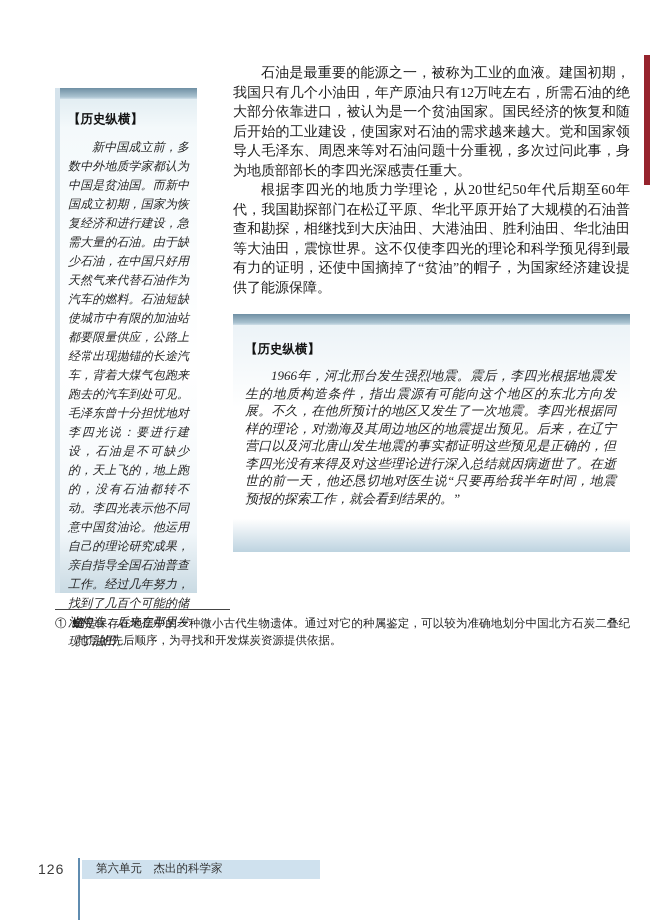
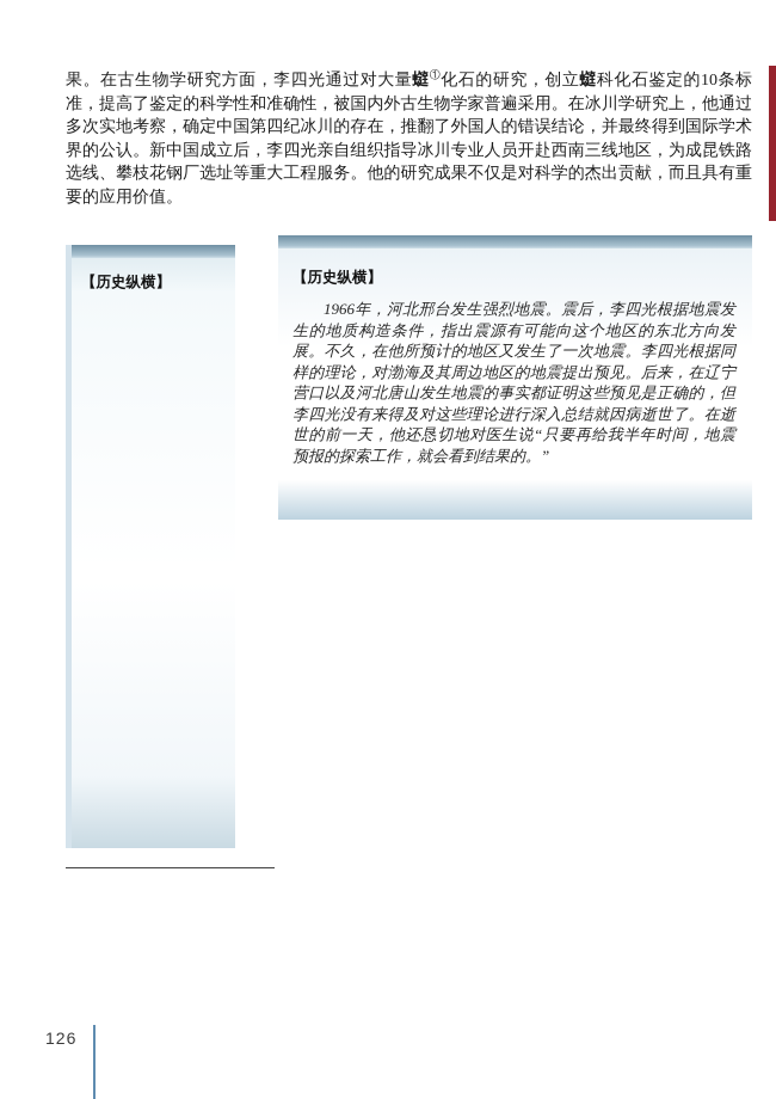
+ 果。在古生物学研究方面，李四光通过对大量䗴①化石的研究，创立䗴科化石鉴定的10条标准，提高了鉴定的科学性和准确性，被国内外古生物学家普遍采用。在冰川学研究上，他通过多次实地考察，确定中国第四纪冰川的存在，推翻了外国人的错误结论，并最终得到国际学术界的公认。新中国成立后，李四光亲自组织指导冰川专业人员开赴西南三线地区，为成昆铁路选线、攀枝花钢厂选址等重大工程服务。他的研究成果不仅是对科学的杰出贡献，而且具有重要的应用价值。
  【历史纵横】
- 新中国成立前，多数中外地质学家都认为中国是贫油国。而新中国成立初期，国家为恢复经济和进行建设，急需大量的石油。由于缺少石油，在中国只好用天然气来代替石油作为汽车的燃料。石油短缺使城市中有限的加油站都要限量供应，公路上经常出现抛锚的长途汽车，背着大煤气包跑来跑去的汽车到处可见。毛泽东曾十分担忧地对李四光说：要进行建设，石油是不可缺少的，天上飞的，地上跑的，没有石油都转不动。李四光表示他不同意中国贫油论。他运用自己的理论研究成果，亲自指导全国石油普查工作。经过几年努力，找到了几百个可能的储油构造，后来在那里发现了油田。
- 石油是最重要的能源之一，被称为工业的血液。建国初期，我国只有几个小油田，年产原油只有12万吨左右，所需石油的绝大部分依靠进口，被认为是一个贫油国家。国民经济的恢复和随后开始的工业建设，使国家对石油的需求越来越大。党和国家领导人毛泽东、周恩来等对石油问题十分重视，多次过问此事，身为地质部部长的李四光深感责任重大。
- 根据李四光的地质力学理论，从20世纪50年代后期至60年代，我国勘探部门在松辽平原、华北平原开始了大规模的石油普查和勘探，相继找到大庆油田、大港油田、胜利油田、华北油田等大油田，震惊世界。这不仅使李四光的理论和科学预见得到最有力的证明，还使中国摘掉了“贫油”的帽子，为国家经济建设提供了能源保障。
  【历史纵横】
  1966年，河北邢台发生强烈地震。震后，李四光根据地震发生的地质构造条件，指出震源有可能向这个地区的东北方向发展。不久，在他所预计的地区又发生了一次地震。李四光根据同样的理论，对渤海及其周边地区的地震提出预见。后来，在辽宁营口以及河北唐山发生地震的事实都证明这些预见是正确的，但李四光没有来得及对这些理论进行深入总结就因病逝世了。在逝世的前一天，他还恳切地对医生说“只要再给我半年时间，地震预报的探索工作，就会看到结果的。”
- ① 䗴是保存在地层中的一种微小古代生物遗体。通过对它的种属鉴定，可以较为准确地划分中国北方石炭二叠纪地层的先后顺序，为寻找和开发煤炭资源提供依据。
  126
- 第六单元 杰出的科学家
